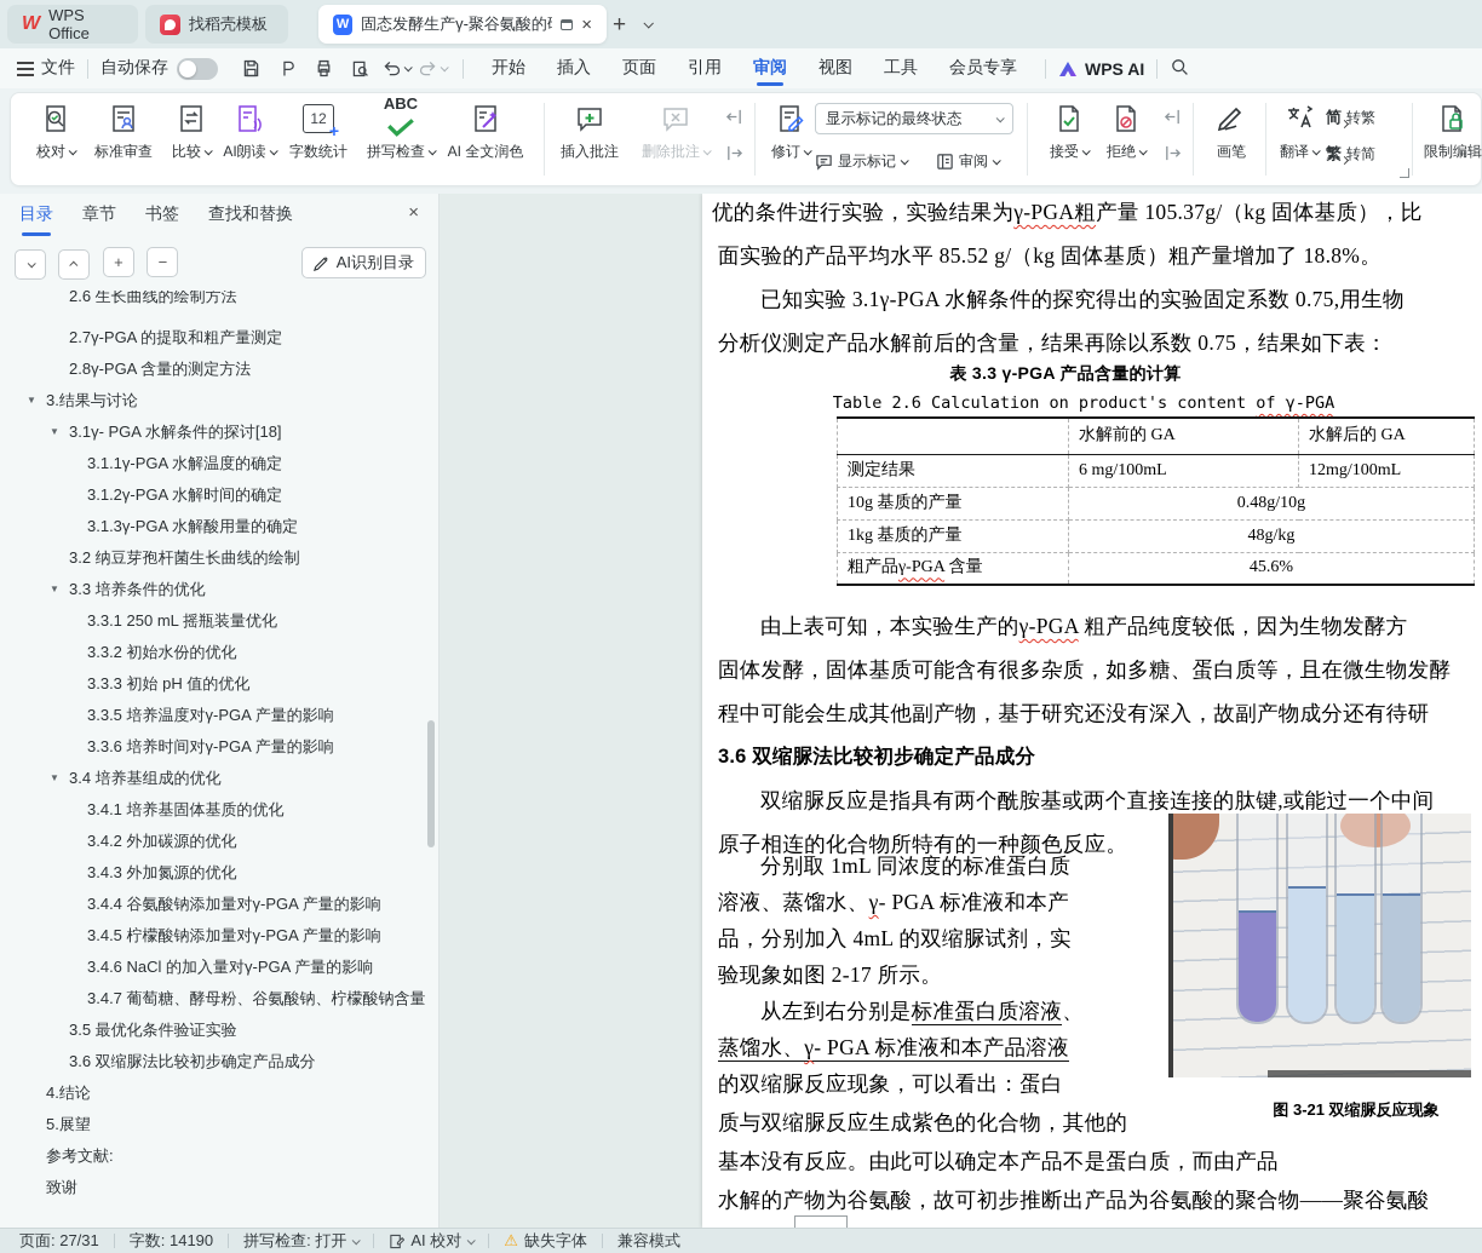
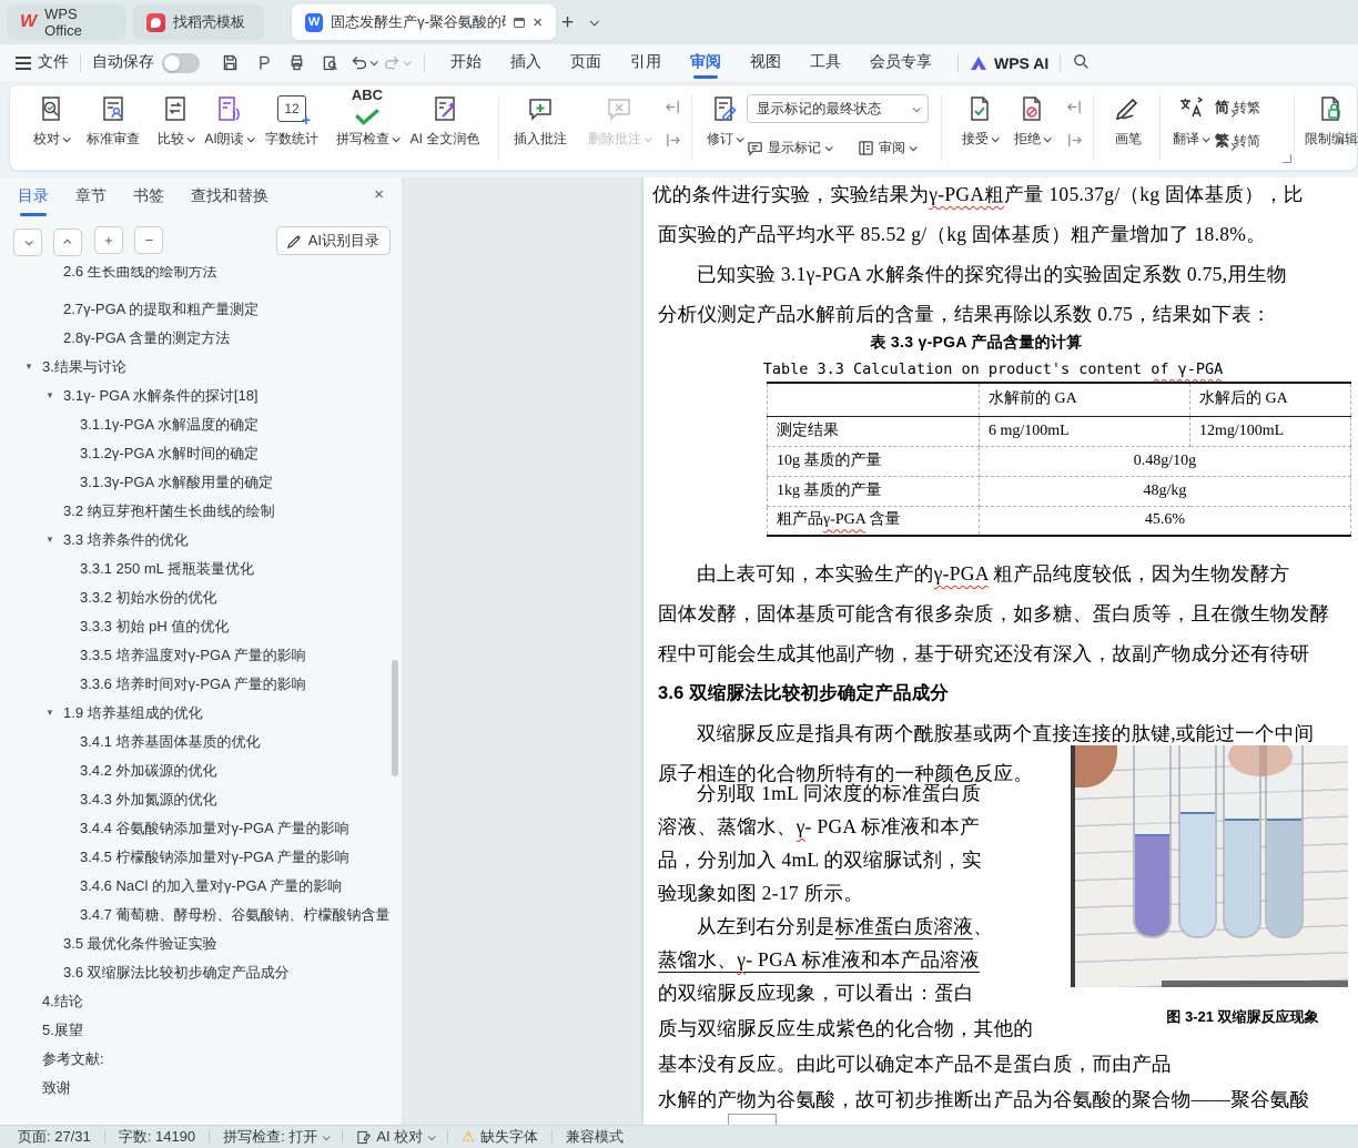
  W
  WPS Office
  找稻壳模板
  W
  固态发酵生产γ-聚谷氨酸的
  ×
  +
  文件
  自动保存
  开始
  插入
  页面
  引用
  审阅
  视图
  工具
  会员专享
  WPS AI
  校对
  标准审查
  比较
  AI朗读
  12
  +
  字数统计
  ABC
  拼写检查
  AI 全文润色
  插入批注
  删除批注
  修订
  显示标记的最终状态
  显示标记
  审阅
  接受
  拒绝
  画笔
  翻译
  简
  转繁
  繁
  转简
  限制编辑
  目录
  章节
  书签
  查找和替换
  ×
  +
  −
  AI识别目录
  2.6 生长曲线的绘制方法
  2.7γ-PGA 的提取和粗产量测定
  2.8γ-PGA 含量的测定方法
  ▼
  3.结果与讨论
  ▼
  3.1γ- PGA 水解条件的探讨[18]
  3.1.1γ-PGA 水解温度的确定
  3.1.2γ-PGA 水解时间的确定
  3.1.3γ-PGA 水解酸用量的确定
  3.2 纳豆芽孢杆菌生长曲线的绘制
  ▼
  3.3 培养条件的优化
  3.3.1 250 mL 摇瓶装量优化
  3.3.2 初始水份的优化
  3.3.3 初始 pH 值的优化
  3.3.5 培养温度对γ-PGA 产量的影响
  3.3.6 培养时间对γ-PGA 产量的影响
  ▼
- 3.4 培养基组成的优化
+ 1.9 培养基组成的优化
  3.4.1 培养基固体基质的优化
  3.4.2 外加碳源的优化
  3.4.3 外加氮源的优化
  3.4.4 谷氨酸钠添加量对γ-PGA 产量的影响
  3.4.5 柠檬酸钠添加量对γ-PGA 产量的影响
  3.4.6 NaCl 的加入量对γ-PGA 产量的影响
  3.4.7 葡萄糖、酵母粉、谷氨酸钠、柠檬酸钠含量
  3.5 最优化条件验证实验
  3.6 双缩脲法比较初步确定产品成分
  4.结论
  5.展望
  参考文献:
  致谢
  优的条件进行实验，实验结果为γ-PGA粗产量 105.37g/（kg 固体基质），比
  面实验的产品平均水平 85.52 g/（kg 固体基质）粗产量增加了 18.8%。
  已知实验 3.1γ-PGA 水解条件的探究得出的实验固定系数 0.75,用生物
  分析仪测定产品水解前后的含量，结果再除以系数 0.75，结果如下表：
  表 3.3 γ-PGA 产品含量的计算
- Table 2.6 Calculation on product's content of γ-PGA
+ Table 3.3 Calculation on product's content of γ-PGA
  	水解前的 GA	水解后的 GA
  测定结果	6 mg/100mL	12mg/100mL
  10g 基质的产量	0.48g/10g
  1kg 基质的产量	48g/kg
  粗产品γ-PGA 含量	45.6%
  由上表可知，本实验生产的γ-PGA 粗产品纯度较低，因为生物发酵方
  固体发酵，固体基质可能含有很多杂质，如多糖、蛋白质等，且在微生物发酵
  程中可能会生成其他副产物，基于研究还没有深入，故副产物成分还有待研
  3.6 双缩脲法比较初步确定产品成分
  双缩脲反应是指具有两个酰胺基或两个直接连接的肽键,或能过一个中间
  原子相连的化合物所特有的一种颜色反应。
  分别取 1mL 同浓度的标准蛋白质
  溶液、蒸馏水、γ- PGA 标准液和本产
  品，分别加入 4mL 的双缩脲试剂，实
  验现象如图 2-17 所示。
  从左到右分别是标准蛋白质溶液、
  蒸馏水、γ- PGA 标准液和本产品溶液
  的双缩脲反应现象，可以看出：蛋白
  质与双缩脲反应生成紫色的化合物，其他的
  基本没有反应。由此可以确定本产品不是蛋白质，而由产品
  水解的产物为谷氨酸，故可初步推断出产品为谷氨酸的聚合物——聚谷氨酸
  图 3-21 双缩脲反应现象
  页面: 27/31
  字数: 14190
  拼写检查: 打开
  AI 校对
  ⚠
  缺失字体
  兼容模式
